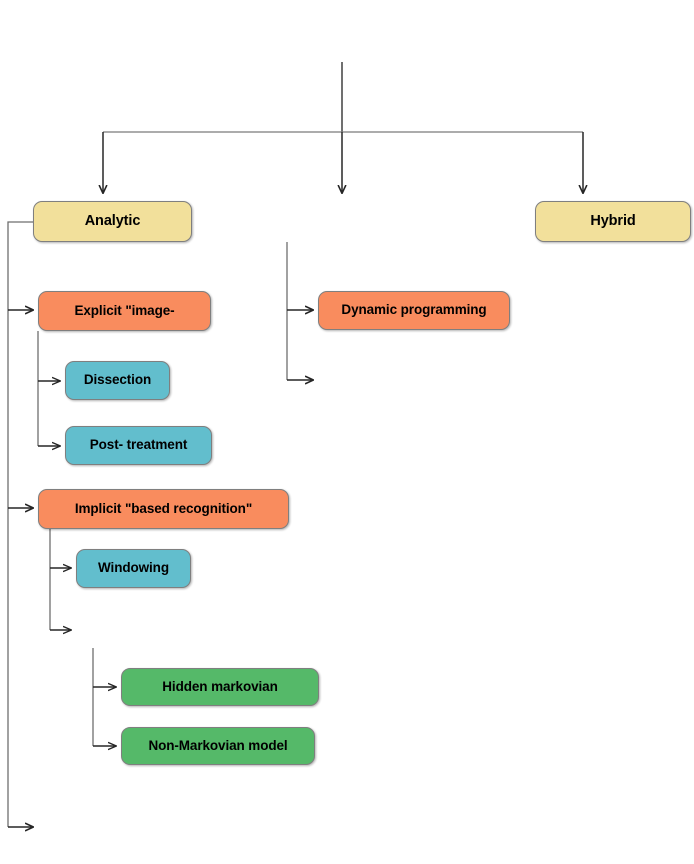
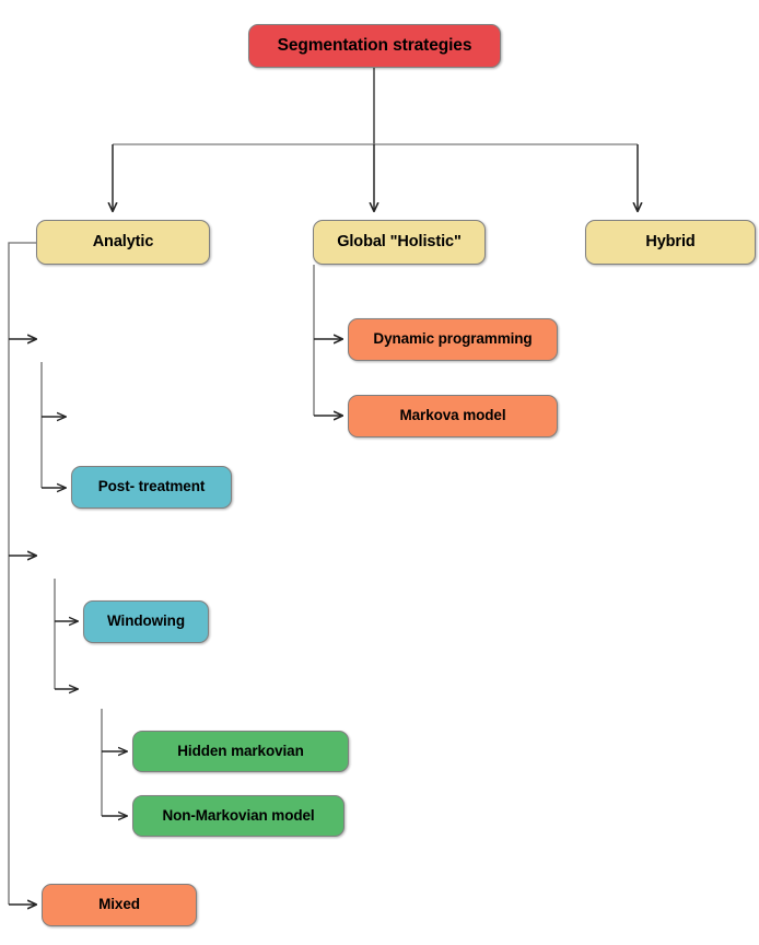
+ Segmentation strategies
  Analytic
+ Global "Holistic"
  Hybrid
- Explicit "image-
- Dissection
  Post- treatment
- Implicit "based recognition"
  Windowing
  Hidden markovian
  Non-Markovian model
+ Mixed
  Dynamic programming
+ Markova model
